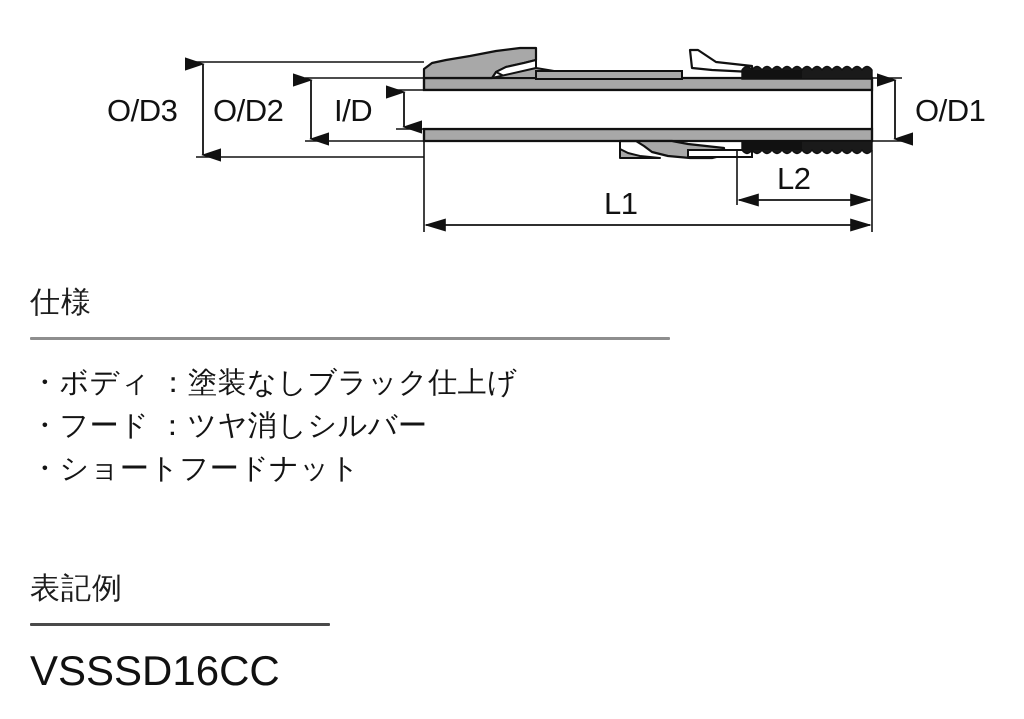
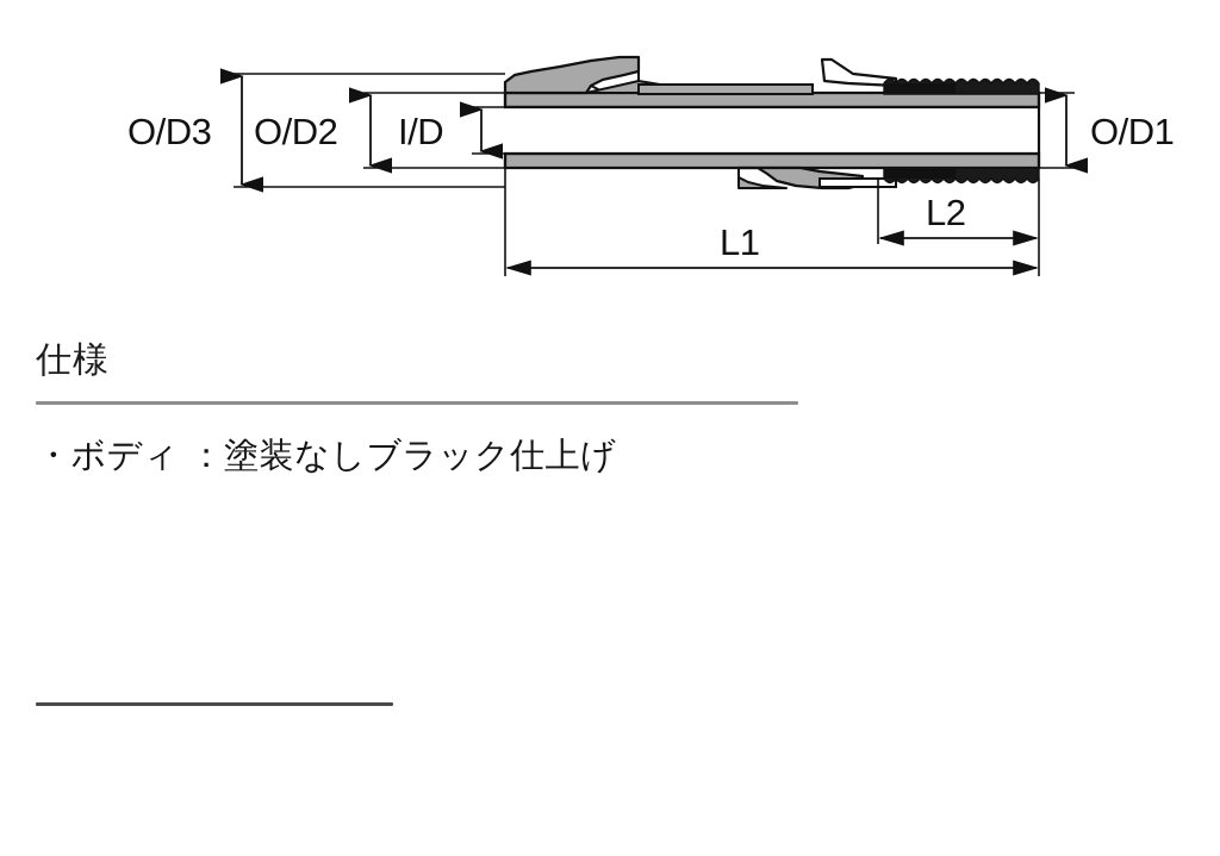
  O/D3
  O/D2
  I/D
  O/D1
  L1
  L2
  仕様
  ・ボディ ：塗装なしブラック仕上げ
- ・フード ：ツヤ消しシルバー
- ・ショートフードナット
- 表記例
- VSSSD16CC
